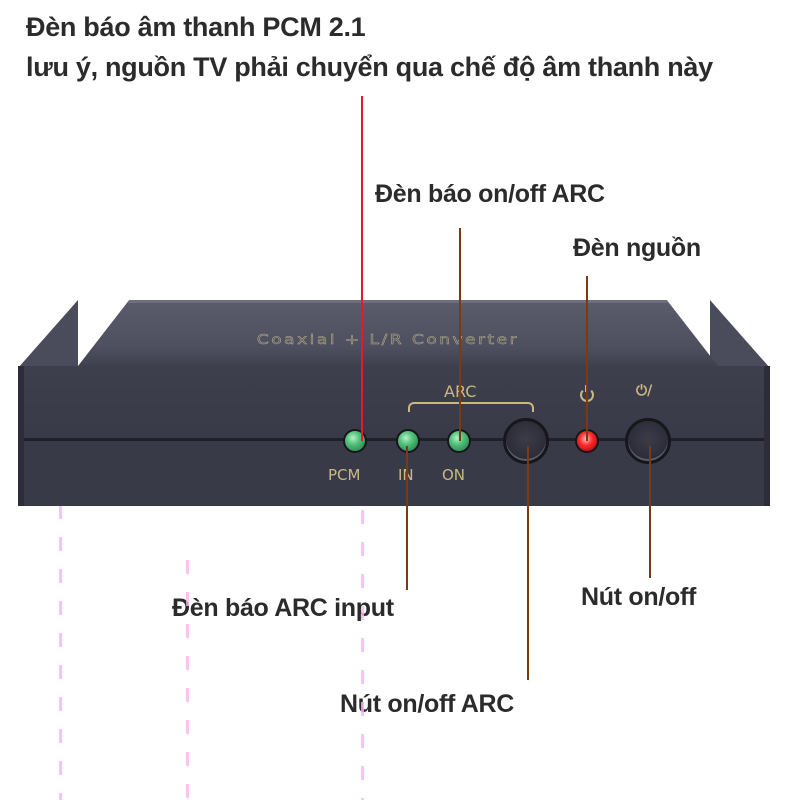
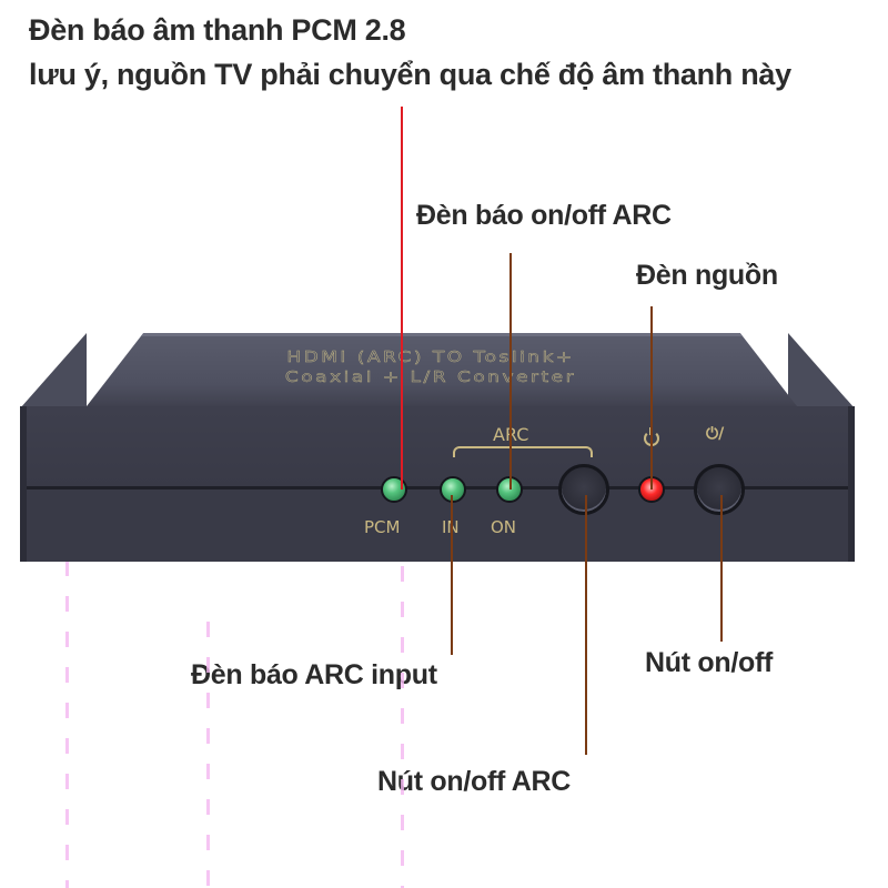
- Đèn báo âm thanh PCM 2.1
+ Đèn báo âm thanh PCM 2.8
  lưu ý, nguồn TV phải chuyển qua chế độ âm thanh này
  Đèn báo on/off ARC
  Đèn nguồn
  Đèn báo ARC input
  Nút on/off
  Nút on/off ARC
+ HDMI (ARC) TO Toslink+
  Coaxial + L/R Conerter
  ⏻/
  PCM
  IN
  ON
